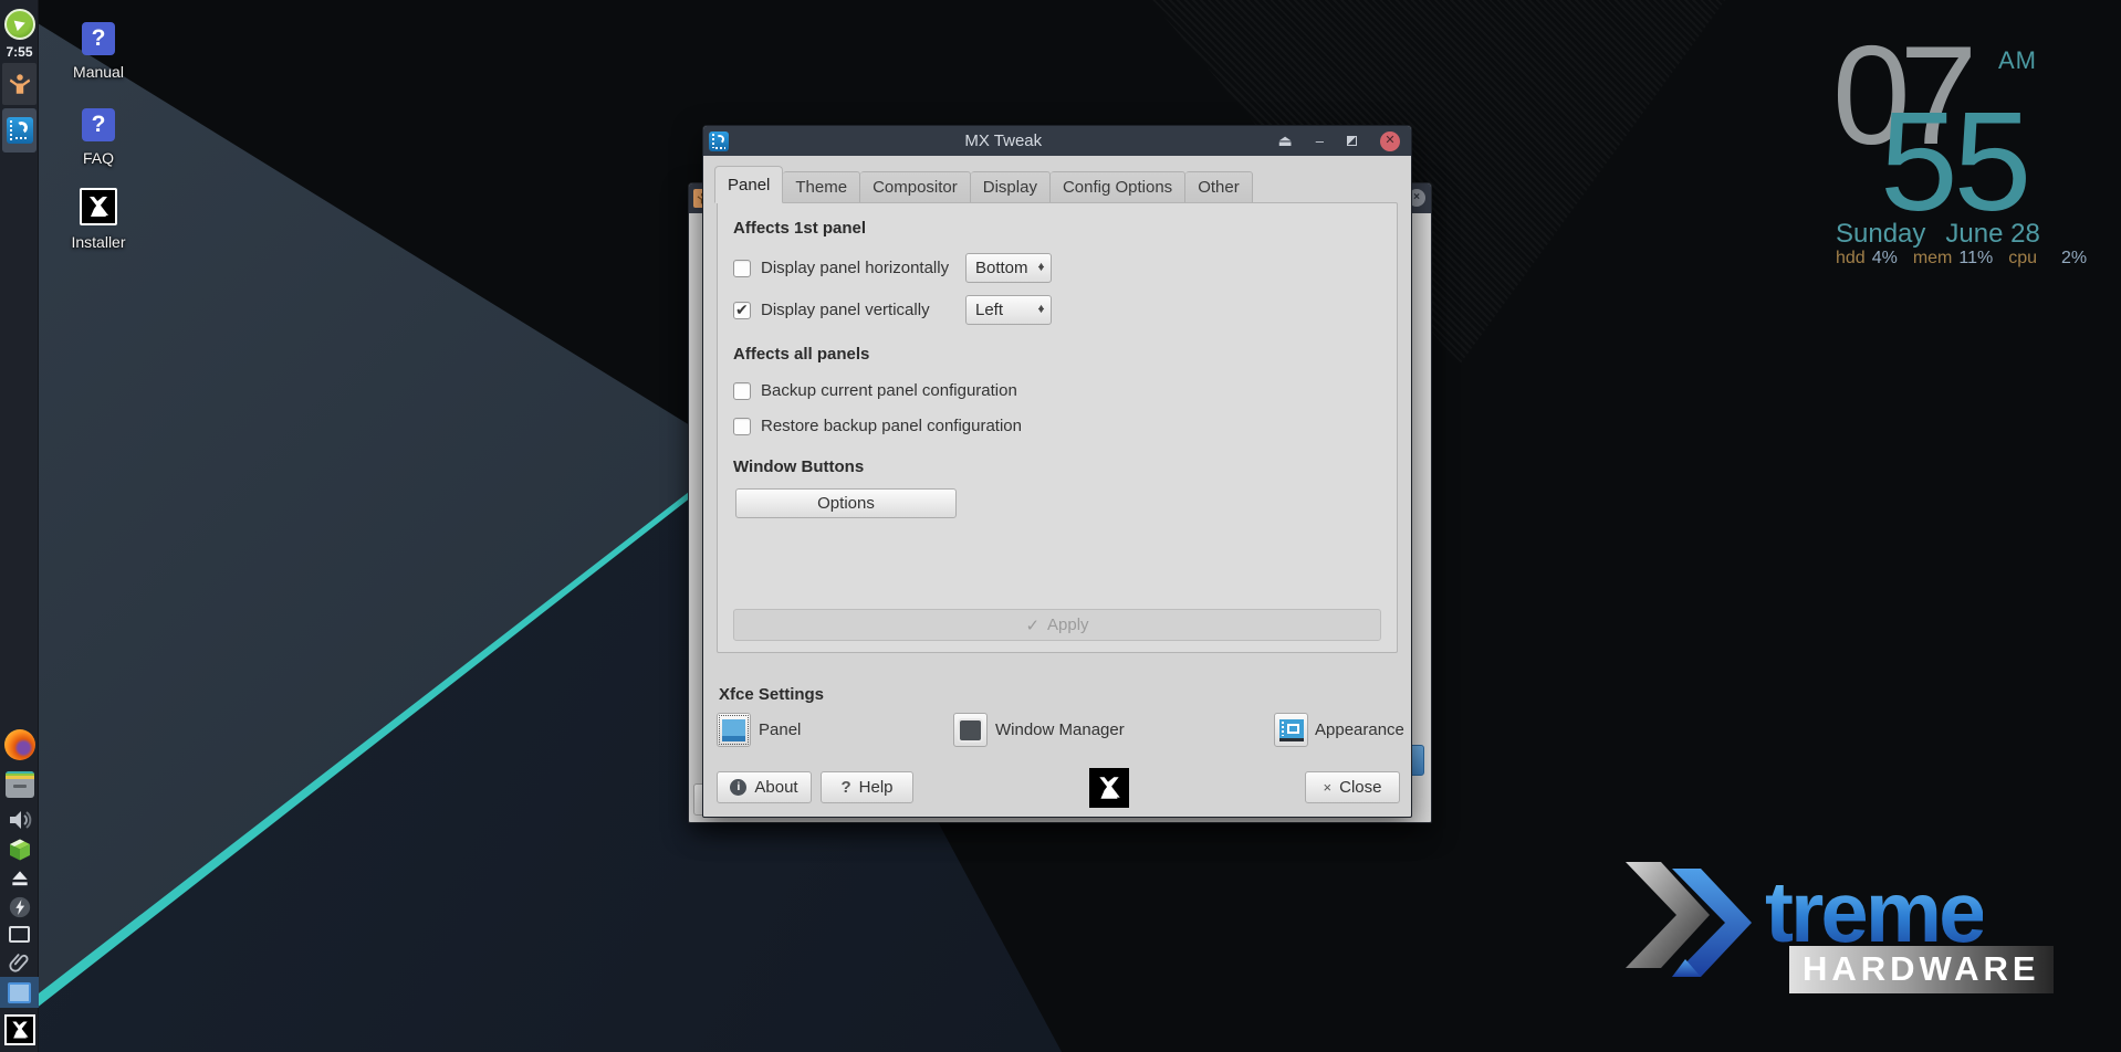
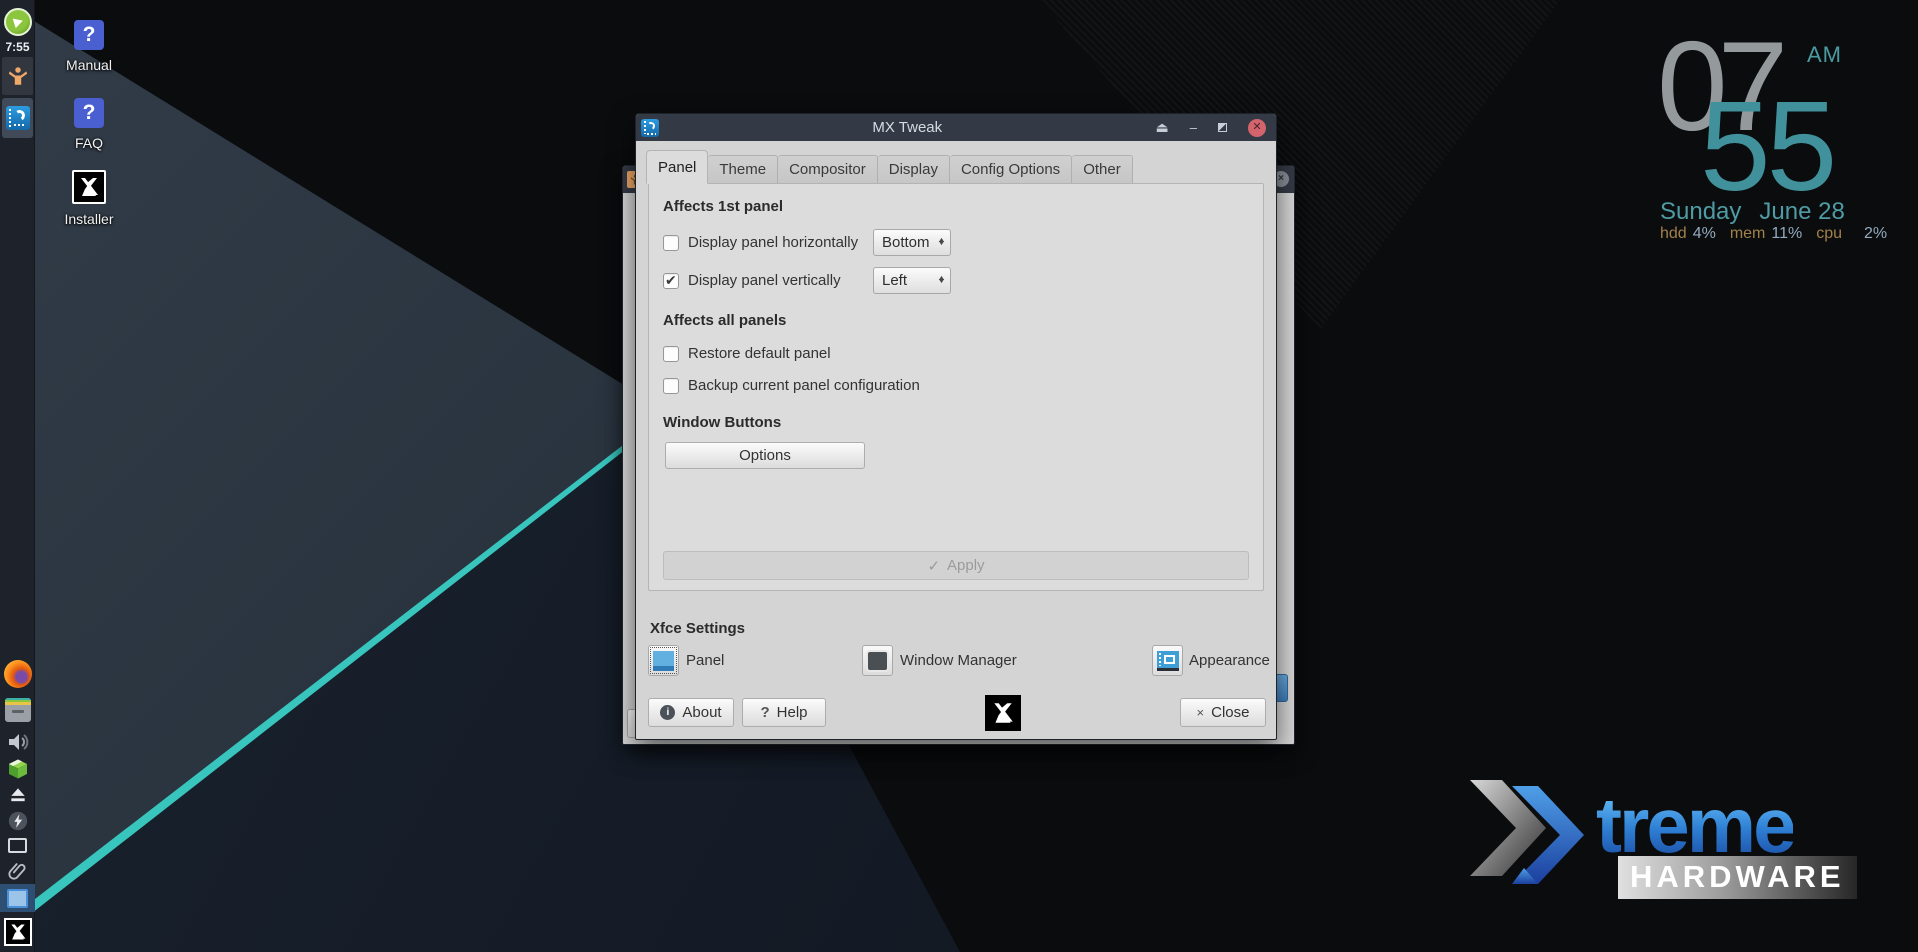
  treme
  HARDWARE
  07
  55
  AM
  Sunday June 28
  hdd 4% mem 11% cpu 2%
  ?
  Manual
  ?
  FAQ
  Installer
  ×
  MX Tweak
  ⏏
  –
  ✕
  Panel
  Theme
  Compositor
  Display
  Config Options
  Other
  Affects 1st panel
  Display panel horizontally
  Bottom
  ✔
  Display panel vertically
  Left
  Affects all panels
+ Restore default panel
  Backup current panel configuration
- Restore backup panel configuration
  Window Buttons
  Options
  ✓
  Apply
  Xfce Settings
  Panel
  Window Manager
  Appearance
  i
  About
  ?
  Help
  ×
  Close
  7:55
